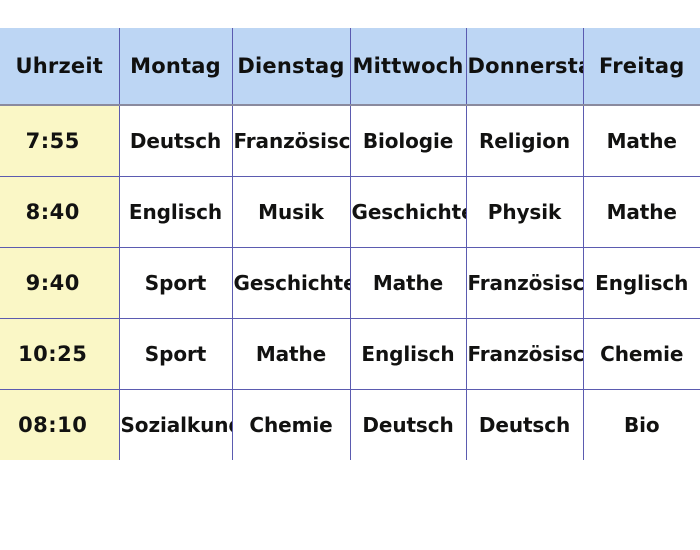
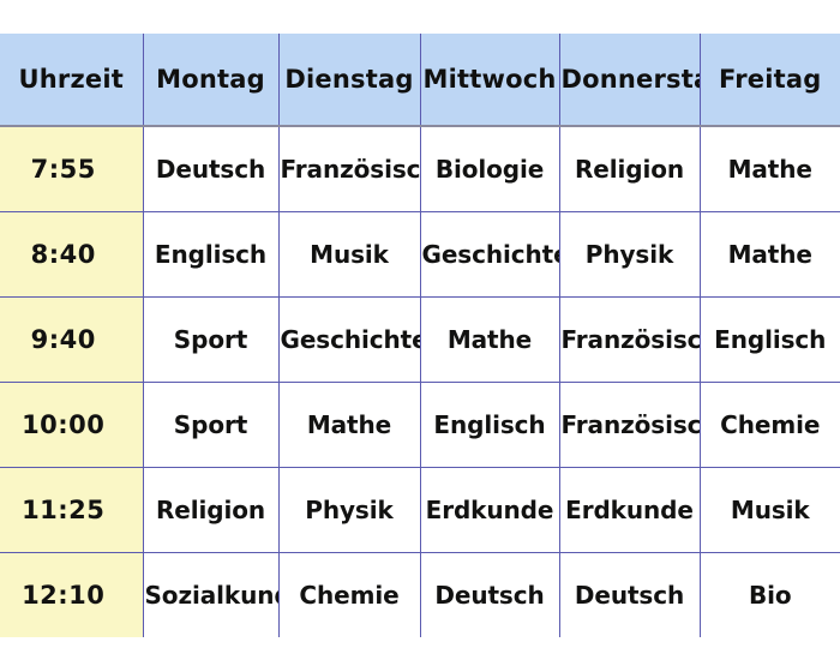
  Uhrzeit	Montag	Dienstag	Mittwoch	Donnerst	Freitag
  7:55	Deutsch	Französisc	Biologie	Religion	Mathe
  8:40	Englisch	Musik	Geschicht	Physik	Mathe
  9:40	Sport	Geschicht	Mathe	Französisc	Englisch
- 10:25	Sport	Mathe	Englisch	Französisc	Chemie
+ 10:00	Sport	Mathe	Englisch	Französisc	Chemie
+ 11:25	Religion	Physik	Erdkunde	Erdkunde	Musik
- 08:10	Sozialkun	Chemie	Deutsch	Deutsch	Bio
+ 12:10	Sozialkun	Chemie	Deutsch	Deutsch	Bio
